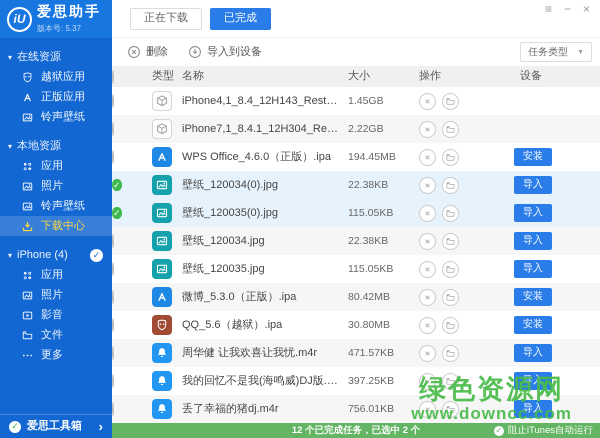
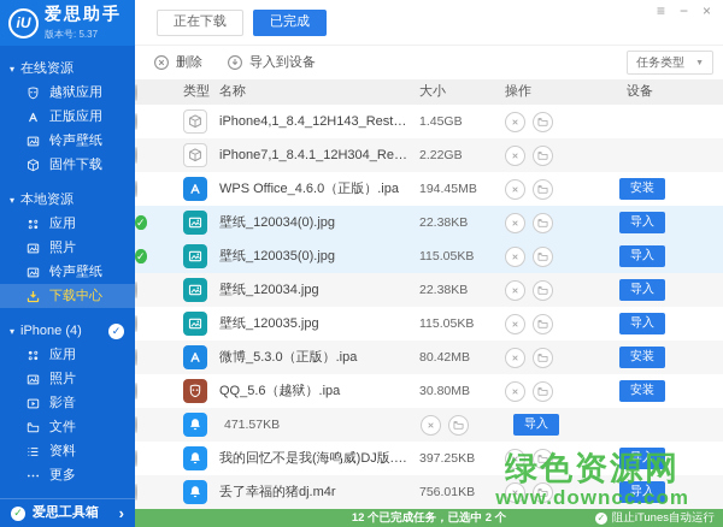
  iU
  爱思助手
  版本号: 5.37
  正在下载
  已完成
  ≡
  −
  ×
  ▾
  在线资源
  越狱应用
  正版应用
  铃声壁纸
+ 固件下载
  ▾
  本地资源
  应用
  照片
  铃声壁纸
  下载中心
  ▾
  iPhone (4)
  ✓
  应用
  照片
  影音
  文件
+ 资料
  更多
  ✓
  爱思工具箱
  ›
  删除
  导入到设备
  任务类型
  类型
  名称
  大小
  操作
  设备
  iPhone4,1_8.4_12H143_Restore.
  1.45GB
  iPhone7,1_8.4.1_12H304_Restor
  2.22GB
  WPS Office_4.6.0（正版）.ipa
  194.45MB
  安装
  ✓
  壁纸_120034(0).jpg
  22.38KB
  导入
  ✓
  壁纸_120035(0).jpg
  115.05KB
  导入
  壁纸_120034.jpg
  22.38KB
  导入
  壁纸_120035.jpg
  115.05KB
  导入
  微博_5.3.0（正版）.ipa
  80.42MB
  安装
  QQ_5.6（越狱）.ipa
  30.80MB
  安装
- 周华健 让我欢喜让我忧.m4r
  471.57KB
  导入
  我的回忆不是我(海鸣威)DJ版.m4r
  397.25KB
  导入
  丢了幸福的猪dj.m4r
  756.01KB
  导入
  12 个已完成任务，已选中 2 个
  ✓
  阻止iTunes自动运行
  绿色资源网
  www.downcc.com
